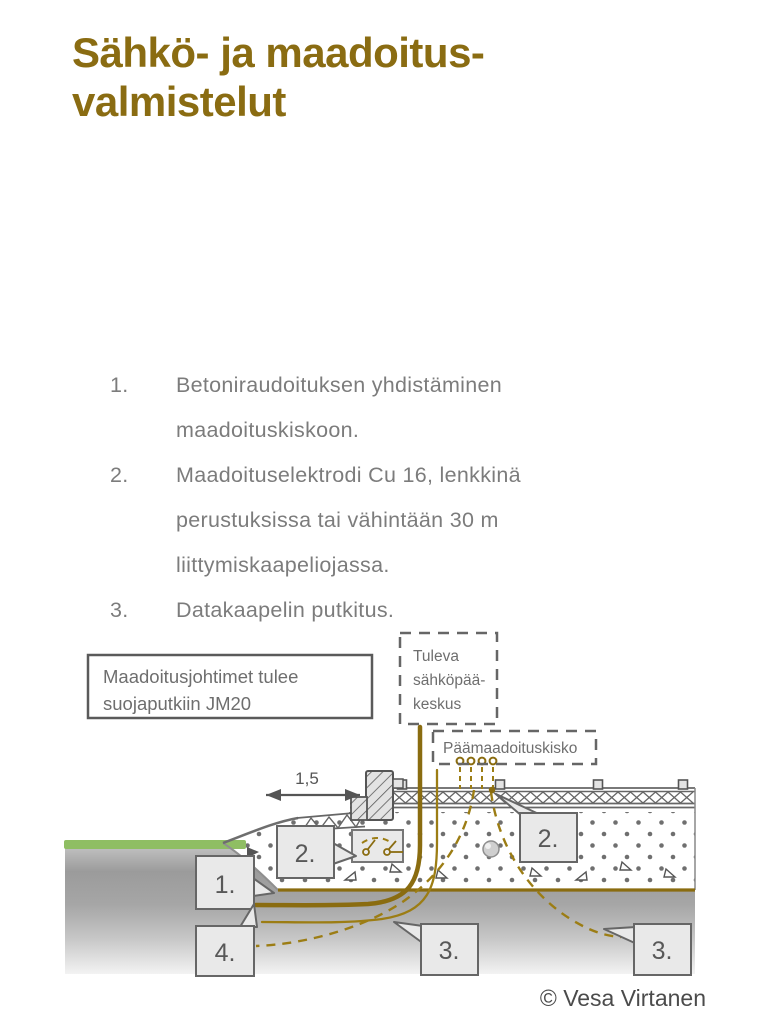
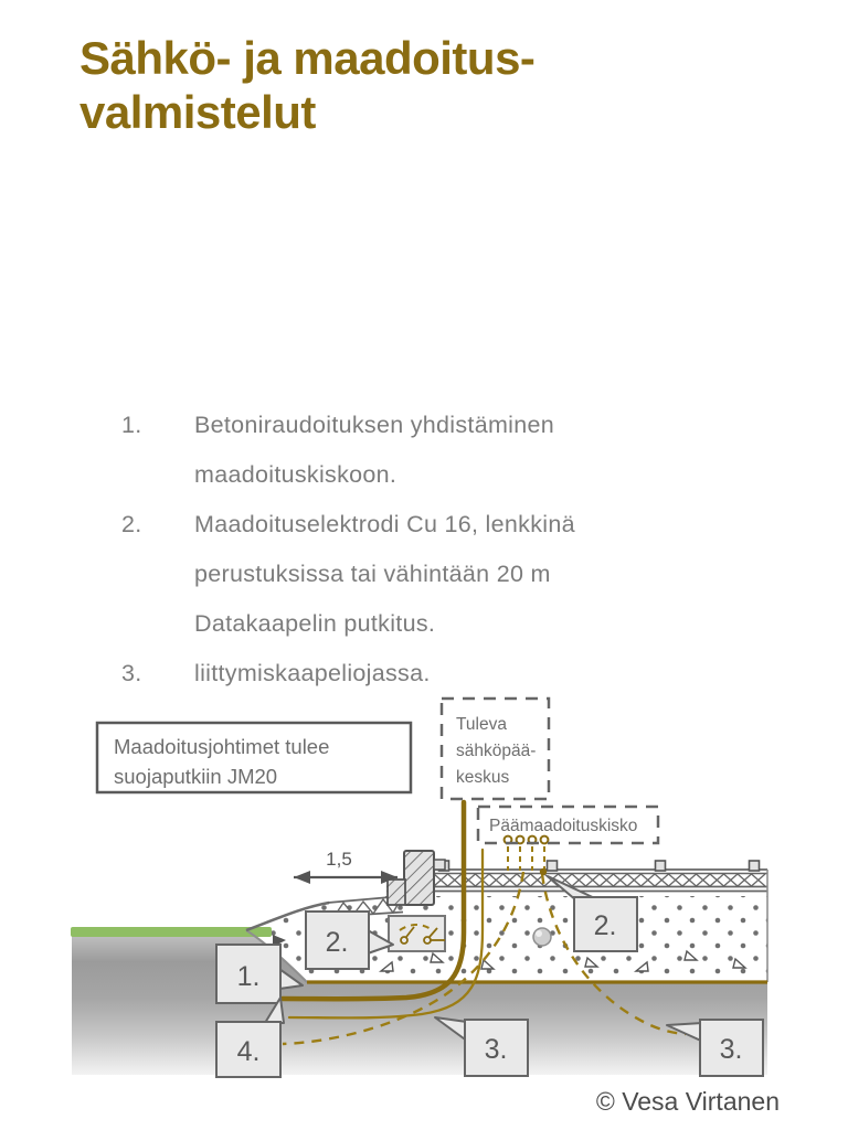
  Sähkö- ja maadoitus-
  valmistelut
  1.
  Betoniraudoituksen yhdistäminen
  maadoituskiskoon.
  2.
  Maadoituselektrodi Cu 16, lenkkinä
- perustuksissa tai vähintään 30 m
+ perustuksissa tai vähintään 20 m
- liittymiskaapeliojassa.
+ Datakaapelin putkitus.
  3.
- Datakaapelin putkitus.
+ liittymiskaapeliojassa.
  1,5
  Maadoitusjohtimet tulee
  suojaputkiin JM20
  Tuleva
  sähköpää-
  keskus
  Päämaadoituskisko
  1.
  2.
  2.
  3.
  3.
  4.
  © Vesa Virtanen
